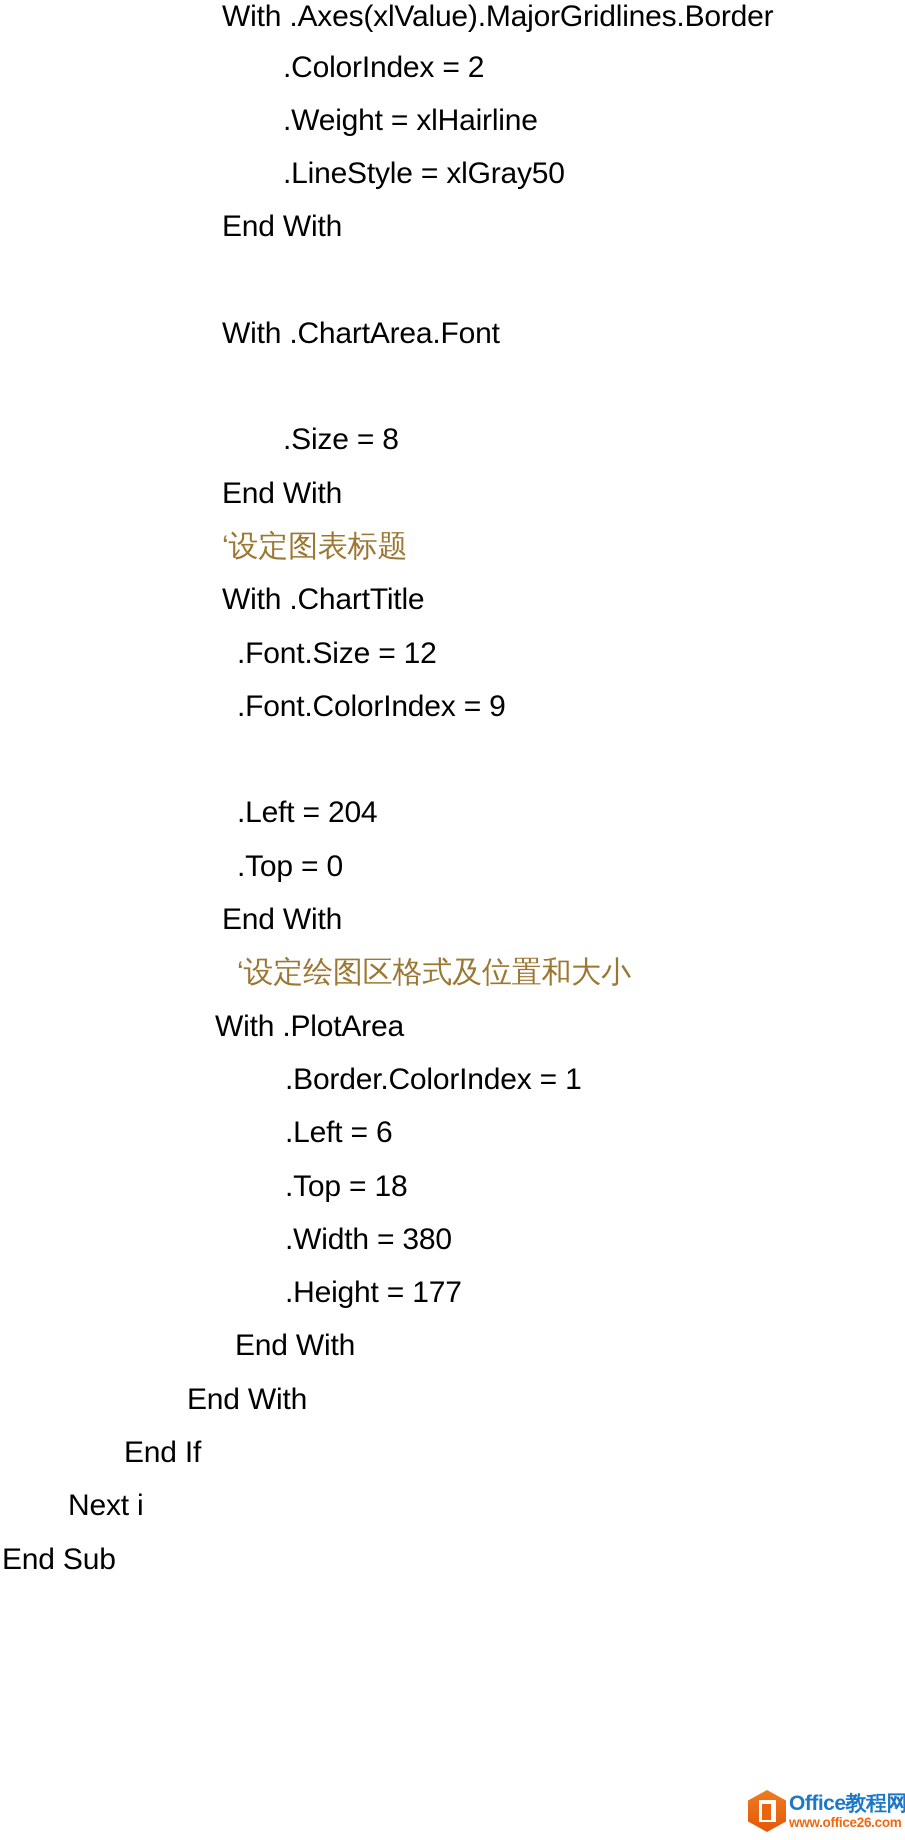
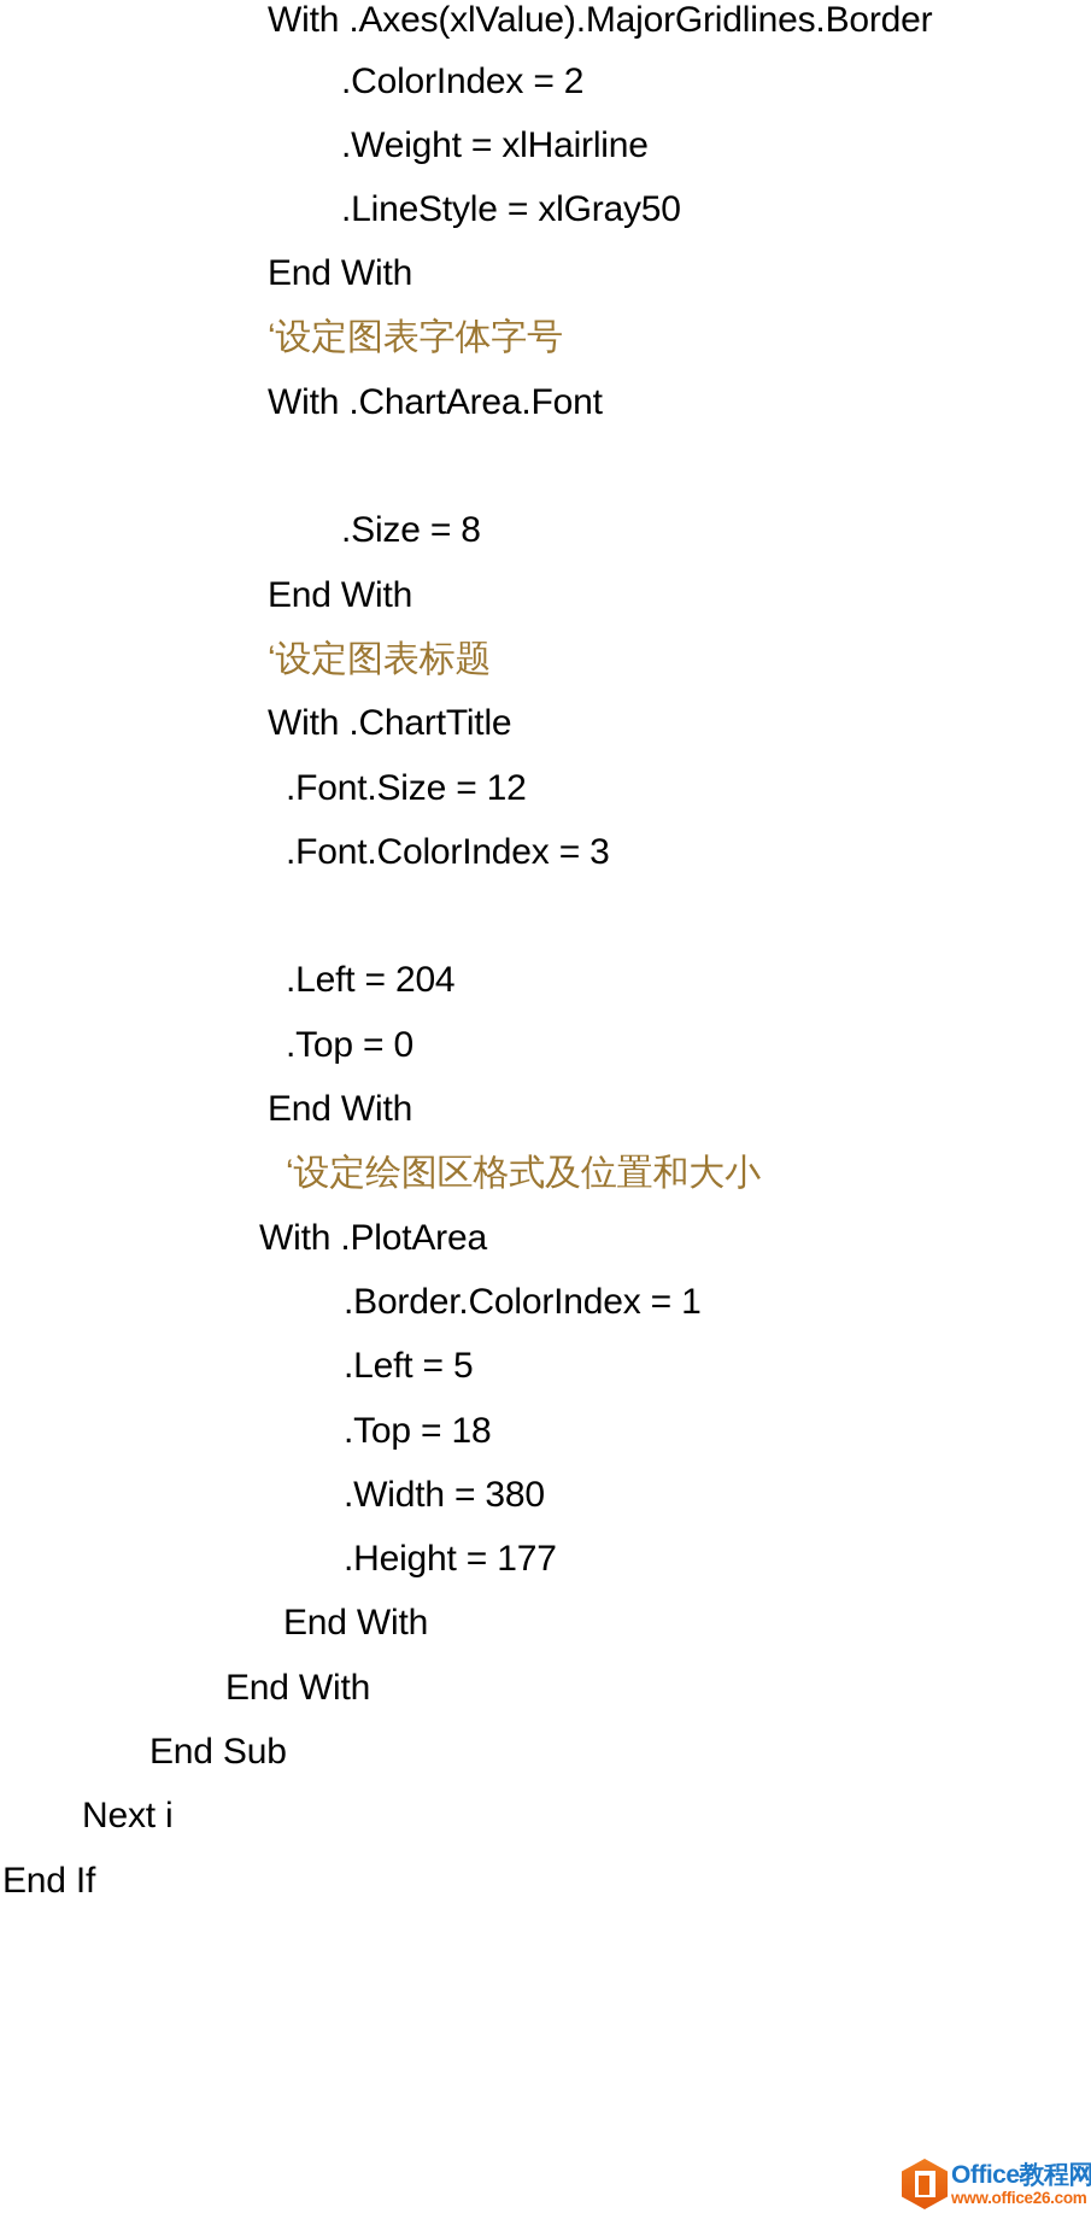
  With .Axes(xlValue).MajorGridlines.Border
  .ColorIndex = 2
  .Weight = xlHairline
  .LineStyle = xlGray50
  End With
+ ‘设定图表字体字号
  With .ChartArea.Font
  .Size = 8
  End With
  ‘设定图表标题
  With .ChartTitle
  .Font.Size = 12
- .Font.ColorIndex = 9
+ .Font.ColorIndex = 3
  .Left = 204
  .Top = 0
  End With
  ‘设定绘图区格式及位置和大小
  With .PlotArea
  .Border.ColorIndex = 1
- .Left = 6
+ .Left = 5
  .Top = 18
  .Width = 380
  .Height = 177
  End With
  End With
- End If
+ End Sub
  Next i
- End Sub
+ End If
  Office教程网
  www.office26.com
